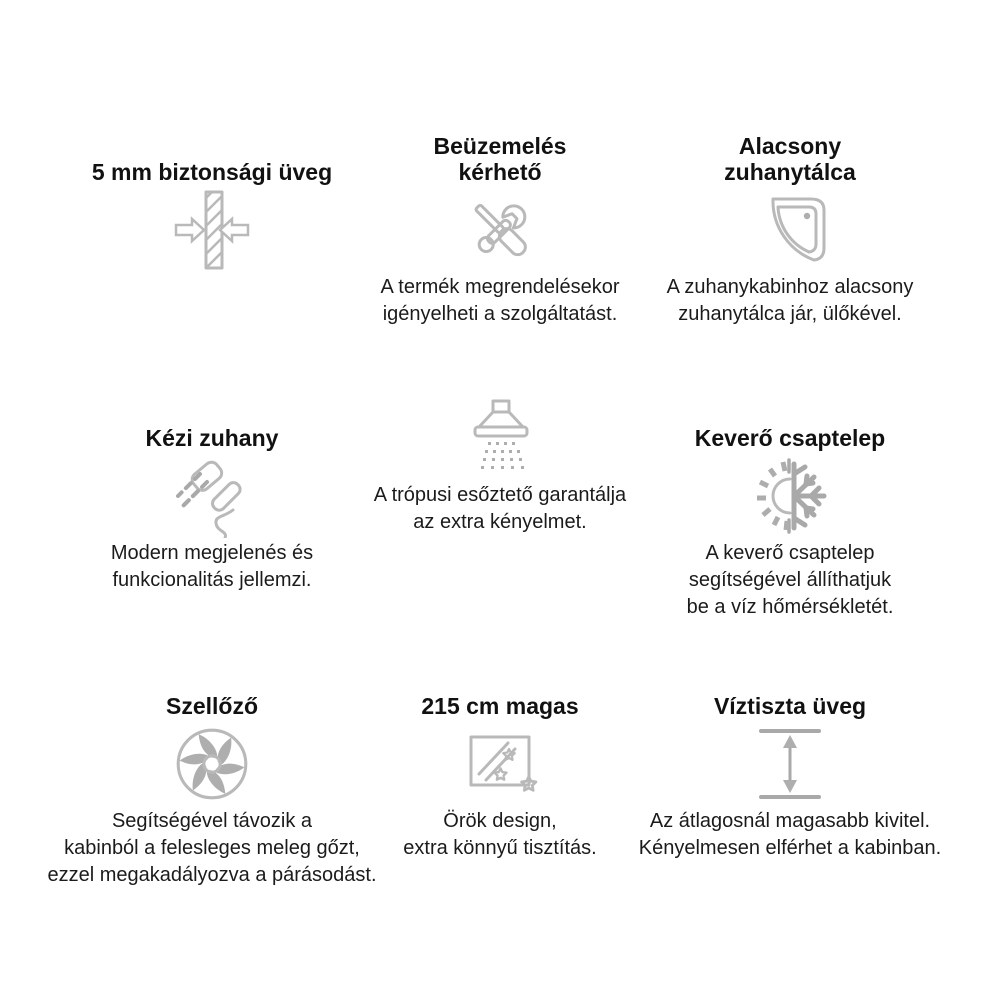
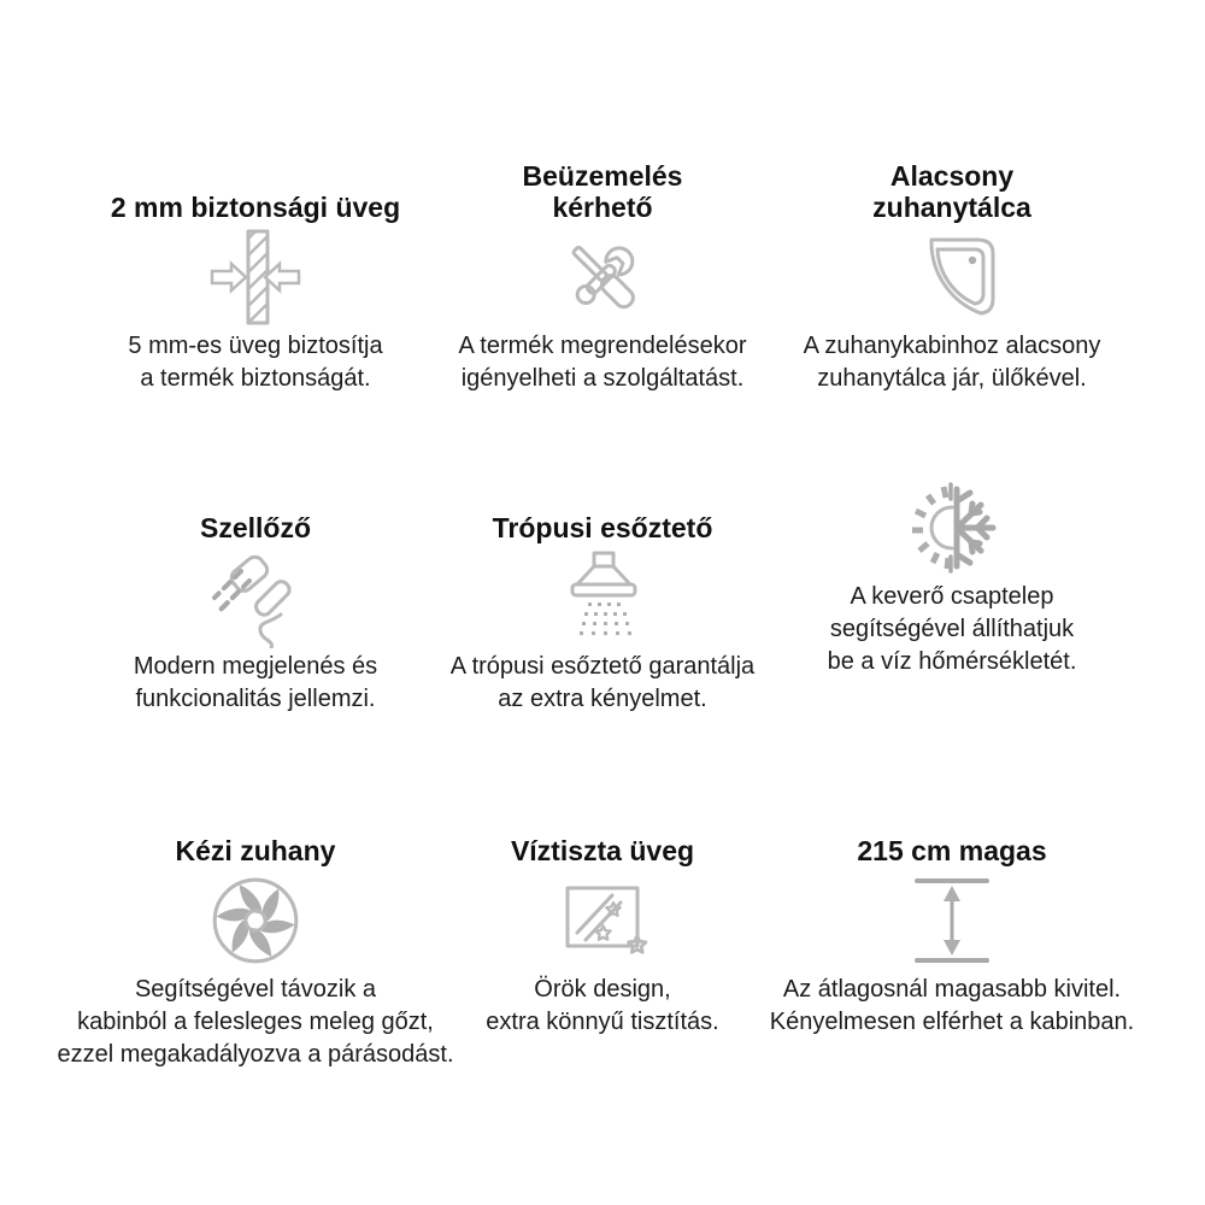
- 5 mm biztonsági üveg
+ 2 mm biztonsági üveg
+ 5 mm-es üveg biztosítja
+ a termék biztonságát.
  Beüzemelés
  kérhető
  A termék megrendelésekor
  igényelheti a szolgáltatást.
  Alacsony
  zuhanytálca
  A zuhanykabinhoz alacsony
  zuhanytálca jár, ülőkével.
- Kézi zuhany
+ Szellőző
  Modern megjelenés és
  funkcionalitás jellemzi.
+ Trópusi esőztető
  A trópusi esőztető garantálja
  az extra kényelmet.
- Keverő csaptelep
  A keverő csaptelep
  segítségével állíthatjuk
  be a víz hőmérsékletét.
- Szellőző
+ Kézi zuhany
  Segítségével távozik a
  kabinból a felesleges meleg gőzt,
  ezzel megakadályozva a párásodást.
- 215 cm magas
+ Víztiszta üveg
  Örök design,
  extra könnyű tisztítás.
- Víztiszta üveg
+ 215 cm magas
  Az átlagosnál magasabb kivitel.
  Kényelmesen elférhet a kabinban.
